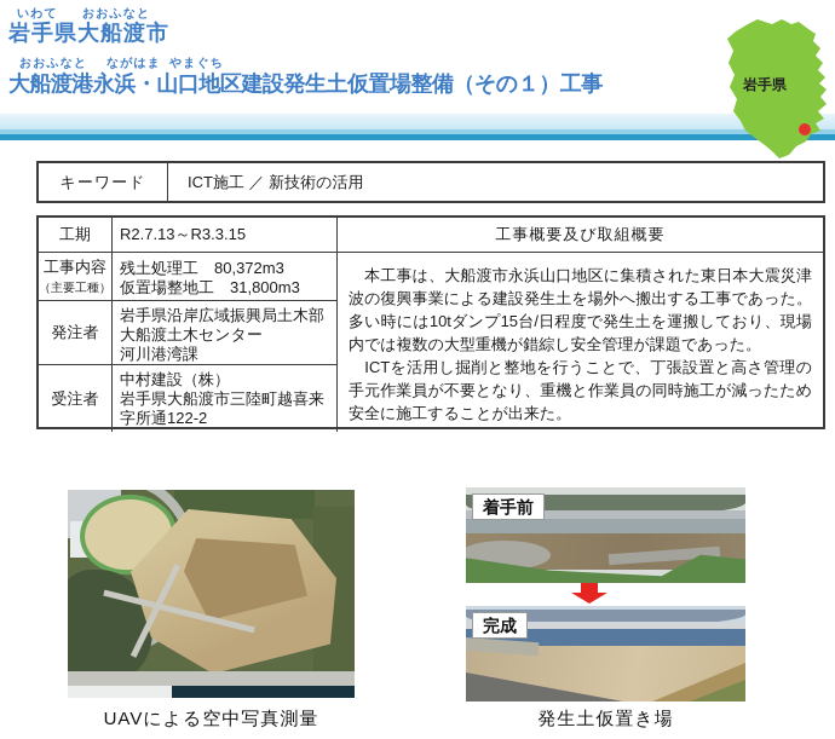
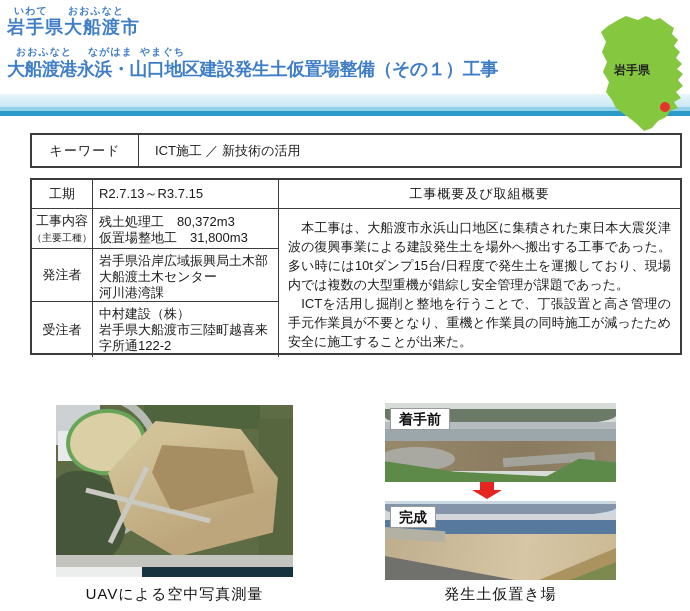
  いわて
  おおふなと
  岩手県大船渡市
  おおふなと
  ながはま
  やまぐち
  大船渡港永浜・山口地区建設発生土仮置場整備（その１）工事
  岩手県
  キーワード
  ICT施工 ／ 新技術の活用
  工期
- R2.7.13～R3.3.15
+ R2.7.13～R3.7.15
  工事概要及び取組概要
  工事内容
  （主要工種）
  残土処理工 80,372m3
  仮置場整地工 31,800m3
  本工事は、大船渡市永浜山口地区に集積された東日本大震災津波の復興事業による建設発生土を場外へ搬出する工事であった。多い時には10tダンプ15台/日程度で発生土を運搬しており、現場内では複数の大型重機が錯綜し安全管理が課題であった。
  ICTを活用し掘削と整地を行うことで、丁張設置と高さ管理の手元作業員が不要となり、重機と作業員の同時施工が減ったため安全に施工することが出来た。
  発注者
  岩手県沿岸広域振興局土木部
  大船渡土木センター
  河川港湾課
  受注者
  中村建設（株）
  岩手県大船渡市三陸町越喜来
  字所通122-2
  UAVによる空中写真測量
  着手前
  完成
  発生土仮置き場
